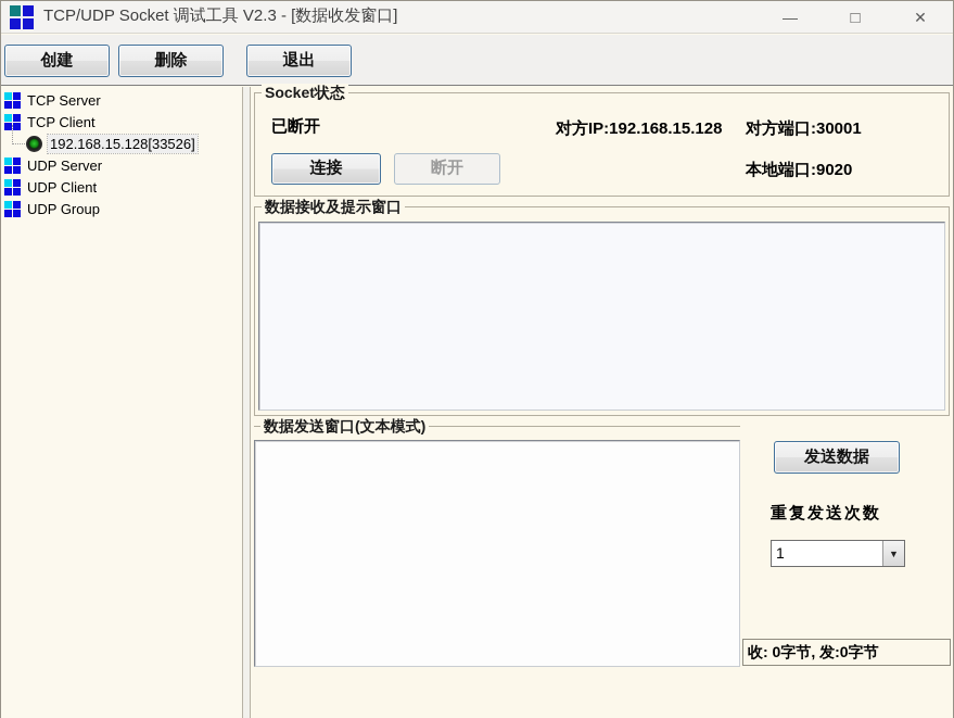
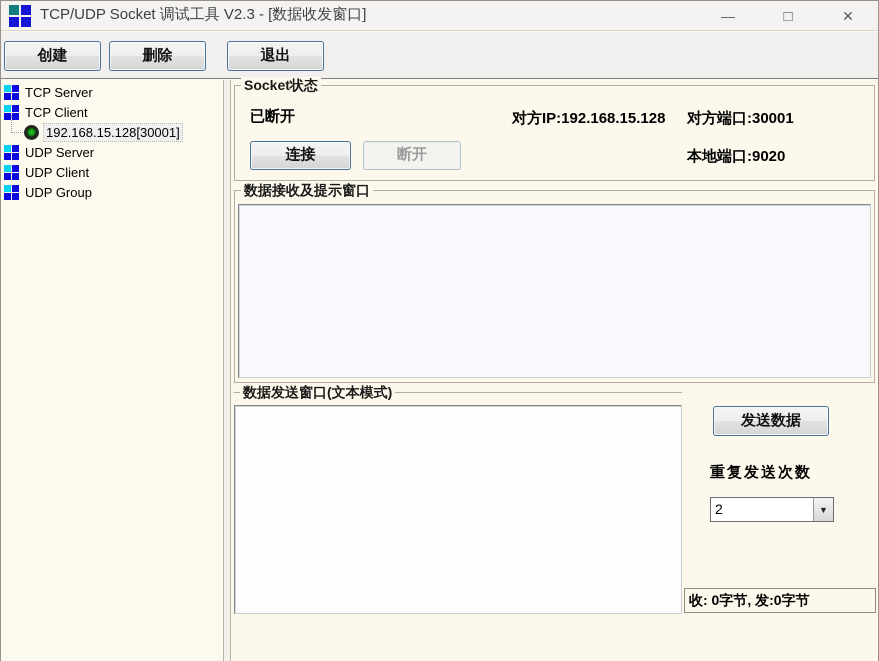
  TCP/UDP Socket 调试工具 V2.3 - [数据收发窗口]
  —
  □
  ✕
  创建
  删除
  退出
  TCP Server
  TCP Client
- 192.168.15.128[33526]
+ 192.168.15.128[30001]
  UDP Server
  UDP Client
  UDP Group
  Socket状态
  已断开
  对方IP:192.168.15.128
  对方端口:30001
  连接
  断开
  本地端口:9020
  数据接收及提示窗口
  数据发送窗口(文本模式)
  发送数据
  重复发送次数
- 1
+ 2
  ▼
  收: 0字节, 发:0字节
